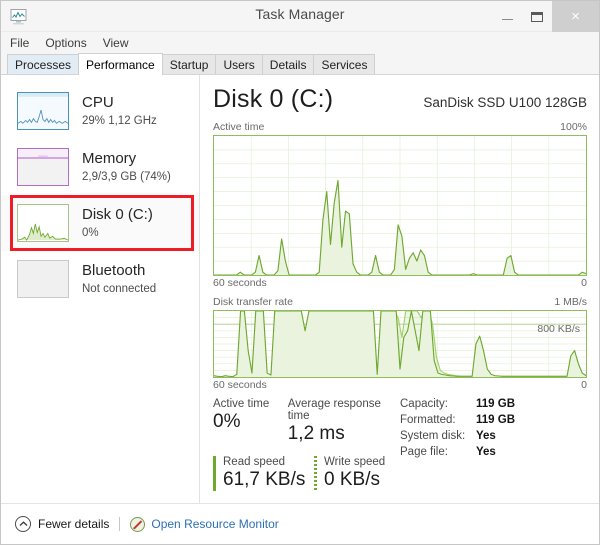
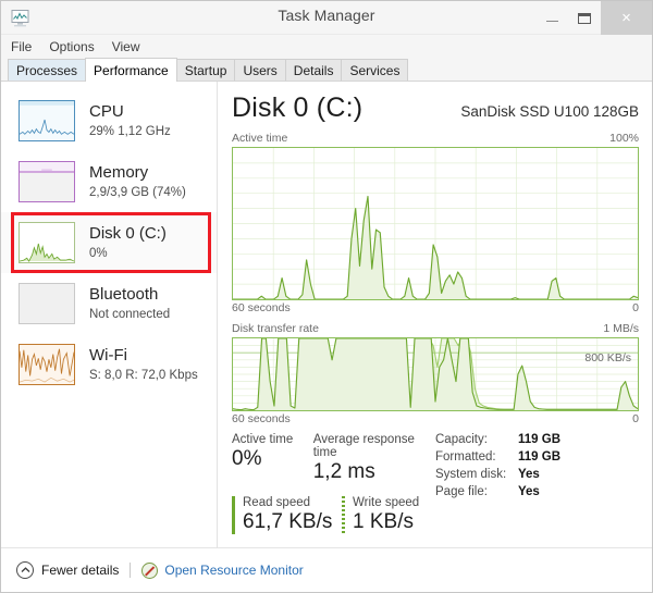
  Task Manager
  ×
  File
  Options
  View
  Processes
  Performance
  Startup
  Users
  Details
  Services
  CPU
  29% 1,12 GHz
  Memory
  2,9/3,9 GB (74%)
  Disk 0 (C:)
  0%
  Bluetooth
  Not connected
+ Wi-Fi
+ S: 8,0 R: 72,0 Kbps
  Disk 0 (C:)
  SanDisk SSD U100 128GB
  Active time
  100%
  60 seconds
  0
  Disk transfer rate
  1 MB/s
  800 KB/s
  60 seconds
  0
  Active time
  0%
  Average response time
  1,2 ms
  Read speed
  61,7 KB/s
  Write speed
- 0 KB/s
+ 1 KB/s
  Capacity:
  119 GB
  Formatted:
  119 GB
  System disk:
  Yes
  Page file:
  Yes
  Fewer details
  Open Resource Monitor
